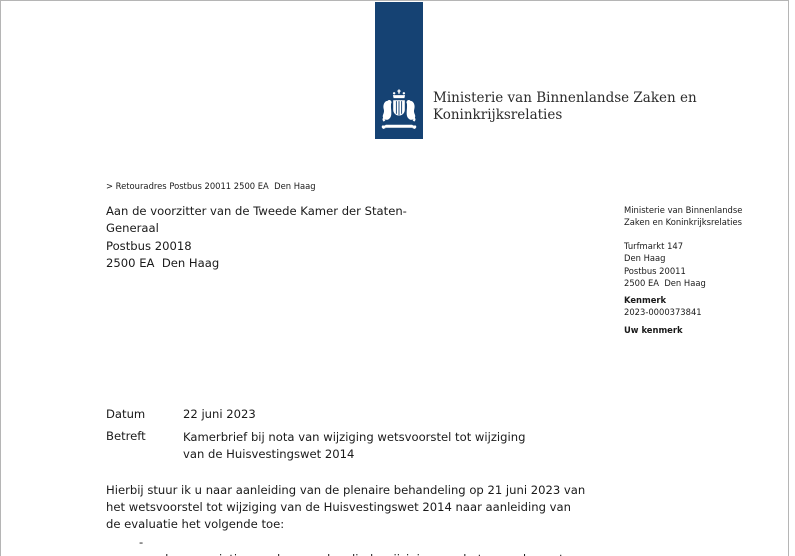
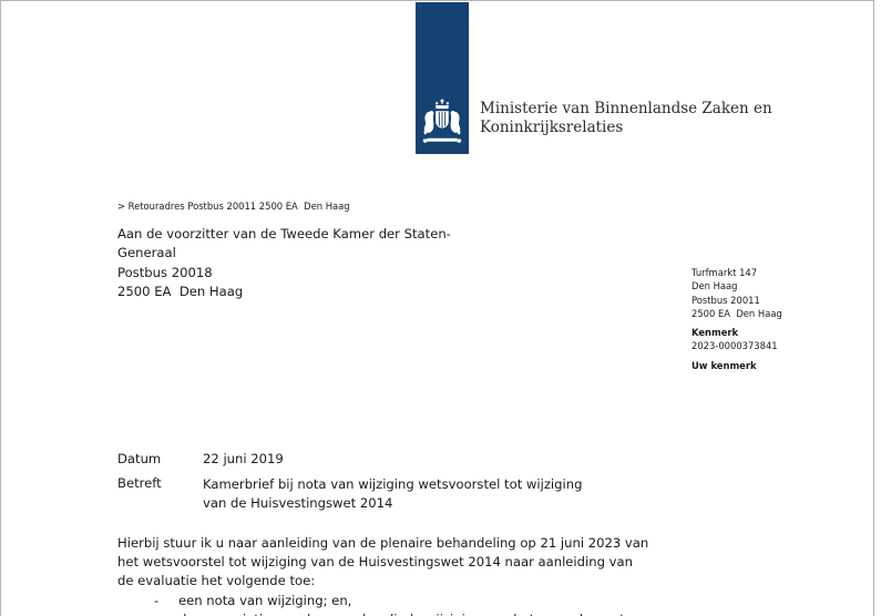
  Ministerie van Binnenlandse Zaken en
  Koninkrijksrelaties
  > Retouradres Postbus 20011 2500 EA Den Haag
  Aan de voorzitter van de Tweede Kamer der Staten-
  Generaal
  Postbus 20018
  2500 EA Den Haag
- Ministerie van Binnenlandse
- Zaken en Koninkrijksrelaties
  Turfmarkt 147
  Den Haag
  Postbus 20011
  2500 EA Den Haag
  Kenmerk
  2023-0000373841
  Uw kenmerk
  Datum
- 22 juni 2023
+ 22 juni 2019
  Betreft
  Kamerbrief bij nota van wijziging wetsvoorstel tot wijziging
  van de Huisvestingswet 2014
  Hierbij stuur ik u naar aanleiding van de plenaire behandeling op 21 juni 2023 van
  het wetsvoorstel tot wijziging van de Huisvestingswet 2014 naar aanleiding van
  de evaluatie het volgende toe:
  -
+ een nota van wijziging; en,
